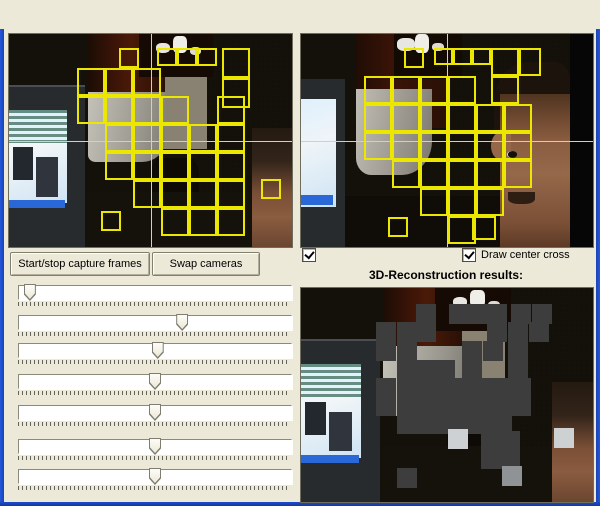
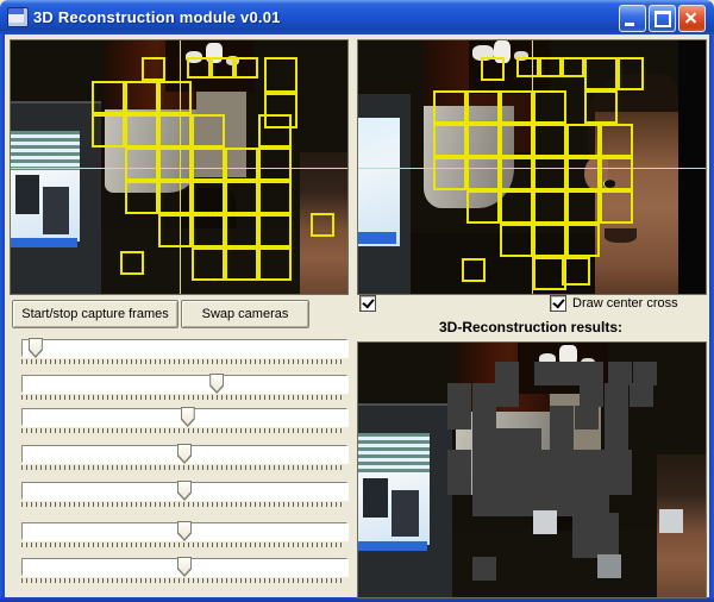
+ 3D Reconstruction module v0.01
  Start/stop capture frames
  Swap cameras
  Draw center cross
  3D-Reconstruction results:
